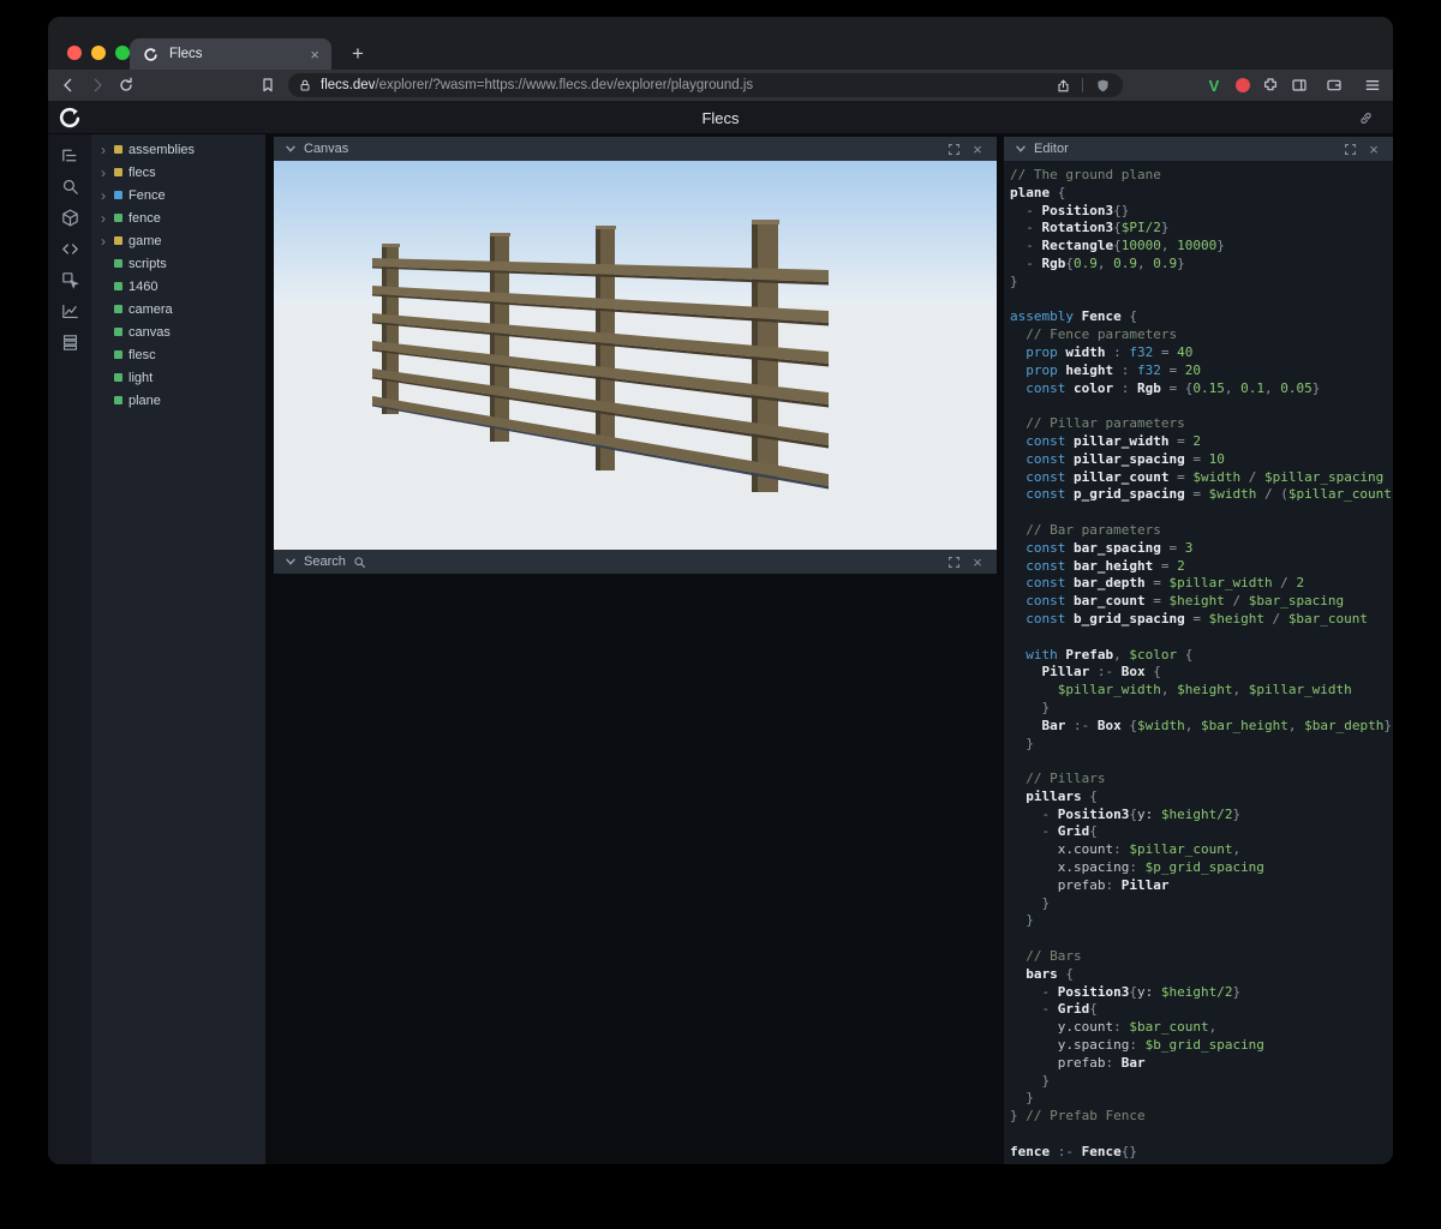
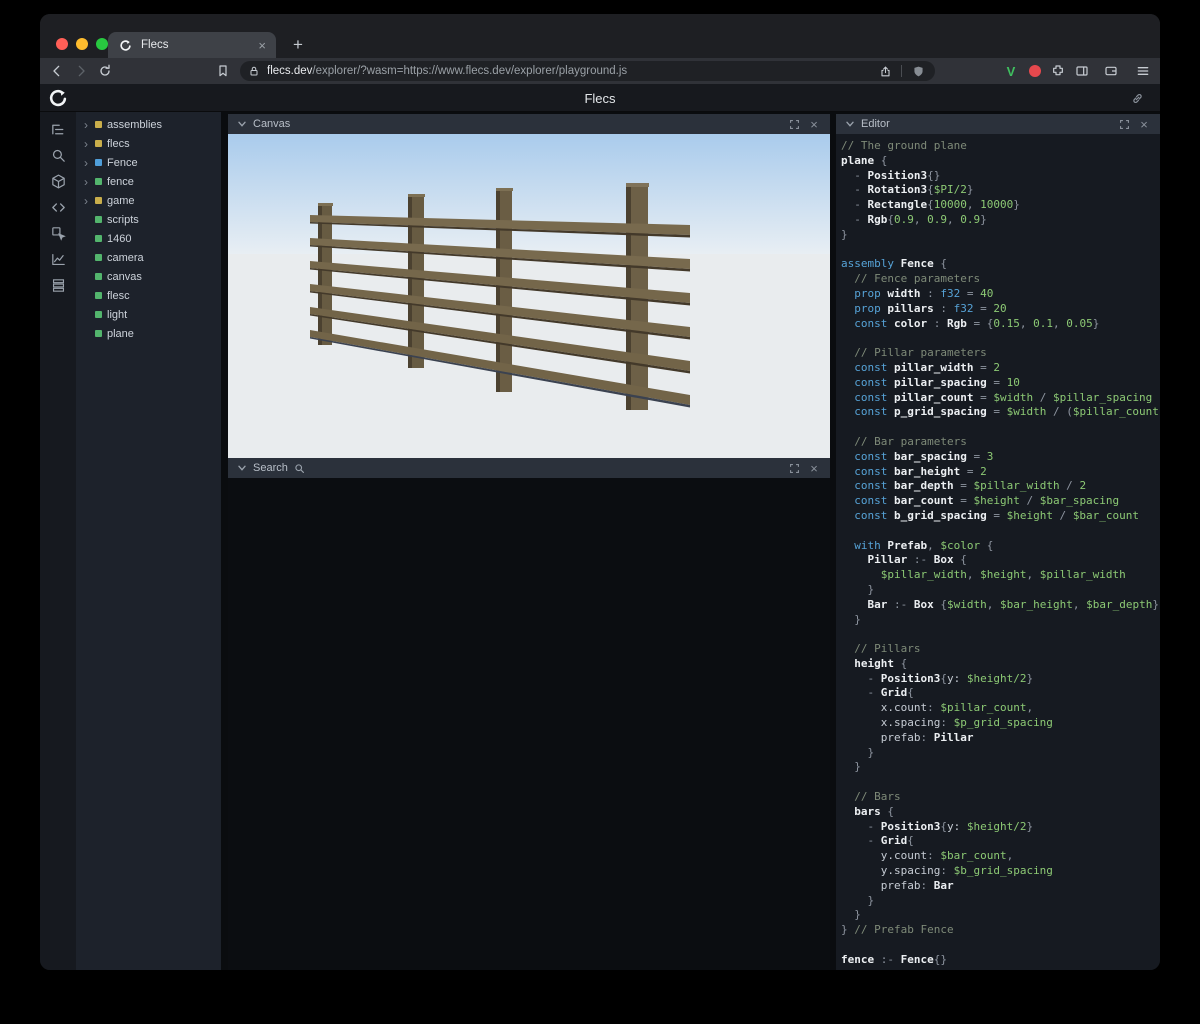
  Flecs
  ×
  +
  flecs.dev/explorer/?wasm=https://www.flecs.dev/explorer/playground.js
  V
  Flecs
  ›
  assemblies
  ›
  flecs
  ›
  Fence
  ›
  fence
  ›
  game
  scripts
  1460
  camera
  canvas
  flesc
  light
  plane
  Canvas
  ×
  Search
  ×
  Editor
  ×
  // The ground plane
  plane {
  - Position3{}
  - Rotation3{$PI/2}
  - Rectangle{10000, 10000}
  - Rgb{0.9, 0.9, 0.9}
  }
  assembly Fence {
  // Fence parameters
  prop width : f32 = 40
- prop height : f32 = 20
+ prop pillars : f32 = 20
  const color : Rgb = {0.15, 0.1, 0.05}
  // Pillar parameters
  const pillar_width = 2
  const pillar_spacing = 10
  const pillar_count = $width / $pillar_spacing
  const p_grid_spacing = $width / ($pillar_count
  // Bar parameters
  const bar_spacing = 3
  const bar_height = 2
  const bar_depth = $pillar_width / 2
  const bar_count = $height / $bar_spacing
  const b_grid_spacing = $height / $bar_count
  with Prefab, $color {
  Pillar :- Box {
  $pillar_width, $height, $pillar_width
  }
  Bar :- Box {$width, $bar_height, $bar_depth}
  }
  // Pillars
- pillars {
+ height {
  - Position3{y: $height/2}
  - Grid{
  x.count: $pillar_count,
  x.spacing: $p_grid_spacing
  prefab: Pillar
  }
  }
  // Bars
  bars {
  - Position3{y: $height/2}
  - Grid{
  y.count: $bar_count,
  y.spacing: $b_grid_spacing
  prefab: Bar
  }
  }
  } // Prefab Fence
  fence :- Fence{}
